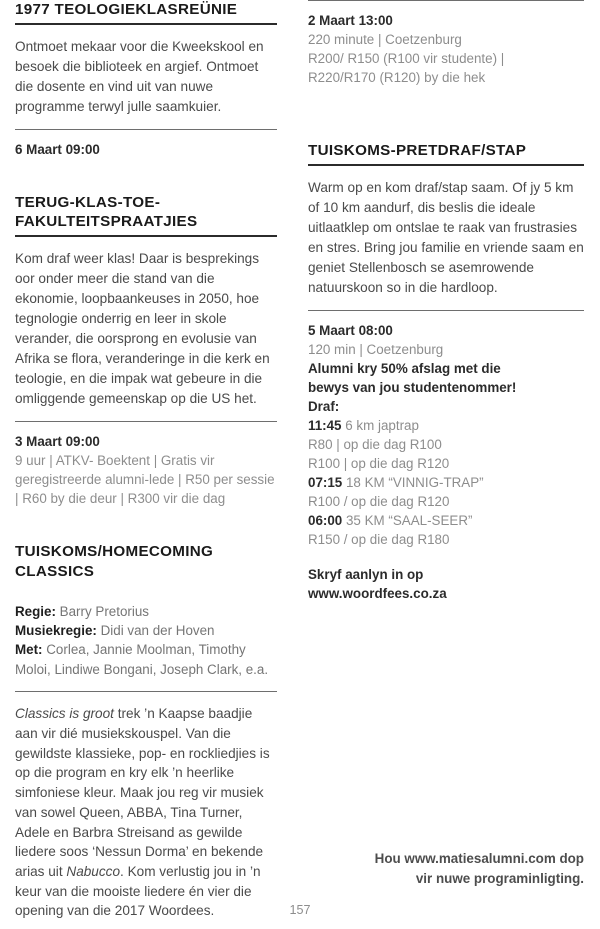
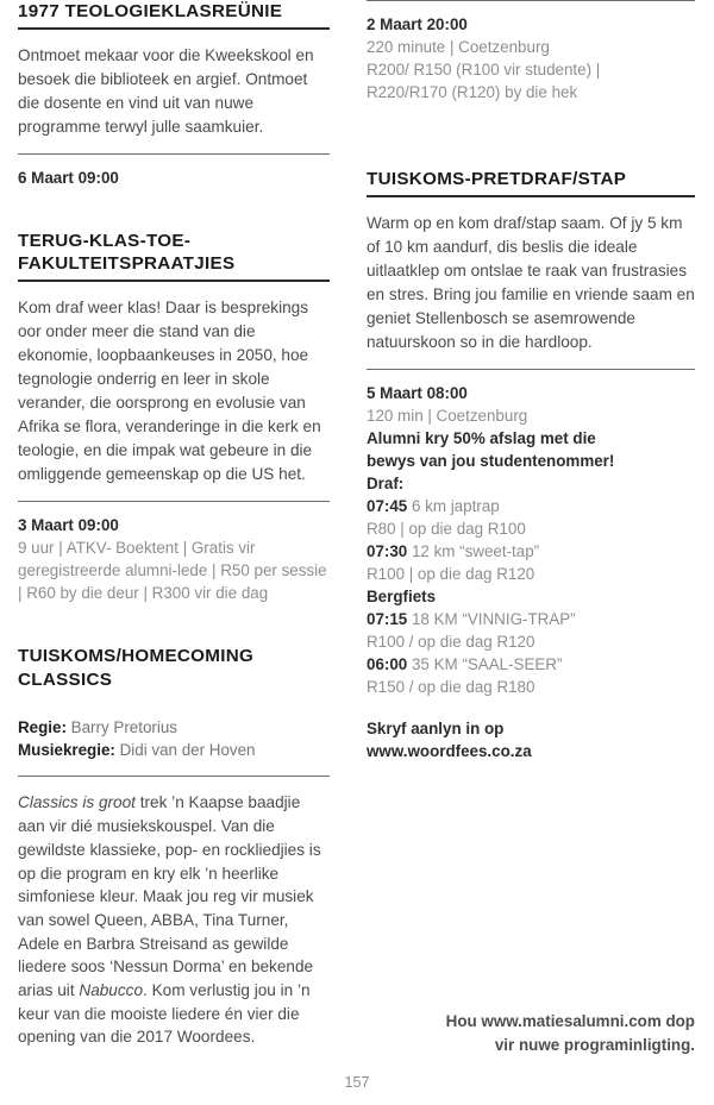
  1977 TEOLOGIEKLASREÜNIE
  Ontmoet mekaar voor die Kweekskool en besoek die biblioteek en argief. Ontmoet die dosente en vind uit van nuwe programme terwyl julle saamkuier.
  6 Maart 09:00
  TERUG-KLAS-TOE-
  FAKULTEITSPRAATJIES
  Kom draf weer klas! Daar is besprekings oor onder meer die stand van die ekonomie, loopbaankeuses in 2050, hoe tegnologie onderrig en leer in skole verander, die oorsprong en evolusie van Afrika se flora, veranderinge in die kerk en teologie, en die impak wat gebeure in die omliggende gemeenskap op die US het.
  3 Maart 09:00
  9 uur | ATKV- Boektent | Gratis vir geregistreerde alumni-lede | R50 per sessie | R60 by die deur | R300 vir die dag
  TUISKOMS/HOMECOMING
  CLASSICS
  Regie: Barry Pretorius
  Musiekregie: Didi van der Hoven
- Met: Corlea, Jannie Moolman, Timothy Moloi, Lindiwe Bongani, Joseph Clark, e.a.
  Classics is groot trek ’n Kaapse baadjie aan vir dié musiekskouspel. Van die gewildste klassieke, pop- en rockliedjies is op die program en kry elk ’n heerlike simfoniese kleur. Maak jou reg vir musiek van sowel Queen, ABBA, Tina Turner, Adele en Barbra Streisand as gewilde liedere soos ‘Nessun Dorma’ en bekende arias uit Nabucco. Kom verlustig jou in ’n keur van die mooiste liedere én vier die opening van die 2017 Woordees.
- 2 Maart 13:00
+ 2 Maart 20:00
  220 minute | Coetzenburg
  R200/ R150 (R100 vir studente) |
  R220/R170 (R120) by die hek
  TUISKOMS-PRETDRAF/STAP
  Warm op en kom draf/stap saam. Of jy 5 km of 10 km aandurf, dis beslis die ideale uitlaatklep om ontslae te raak van frustrasies en stres. Bring jou familie en vriende saam en geniet Stellenbosch se asemrowende natuurskoon so in die hardloop.
  5 Maart 08:00
  120 min | Coetzenburg
  Alumni kry 50% afslag met die
  bewys van jou studentenommer!
  Draf:
- 11:45 6 km japtrap
+ 07:45 6 km japtrap
  R80 | op die dag R100
+ 07:30 12 km “sweet-tap”
  R100 | op die dag R120
+ Bergfiets
  07:15 18 KM “VINNIG-TRAP”
  R100 / op die dag R120
  06:00 35 KM “SAAL-SEER”
  R150 / op die dag R180
  Skryf aanlyn in op
  www.woordfees.co.za
  Hou www.matiesalumni.com dop
  vir nuwe programinligting.
  157
